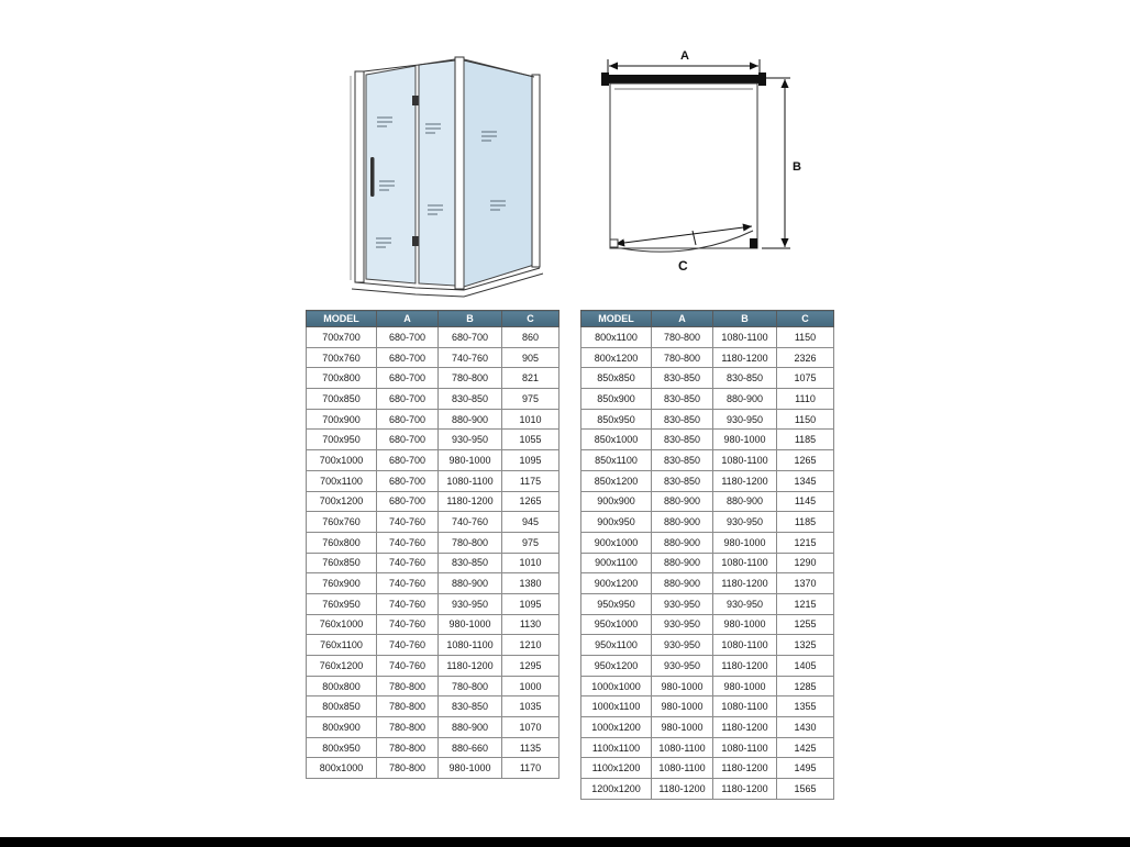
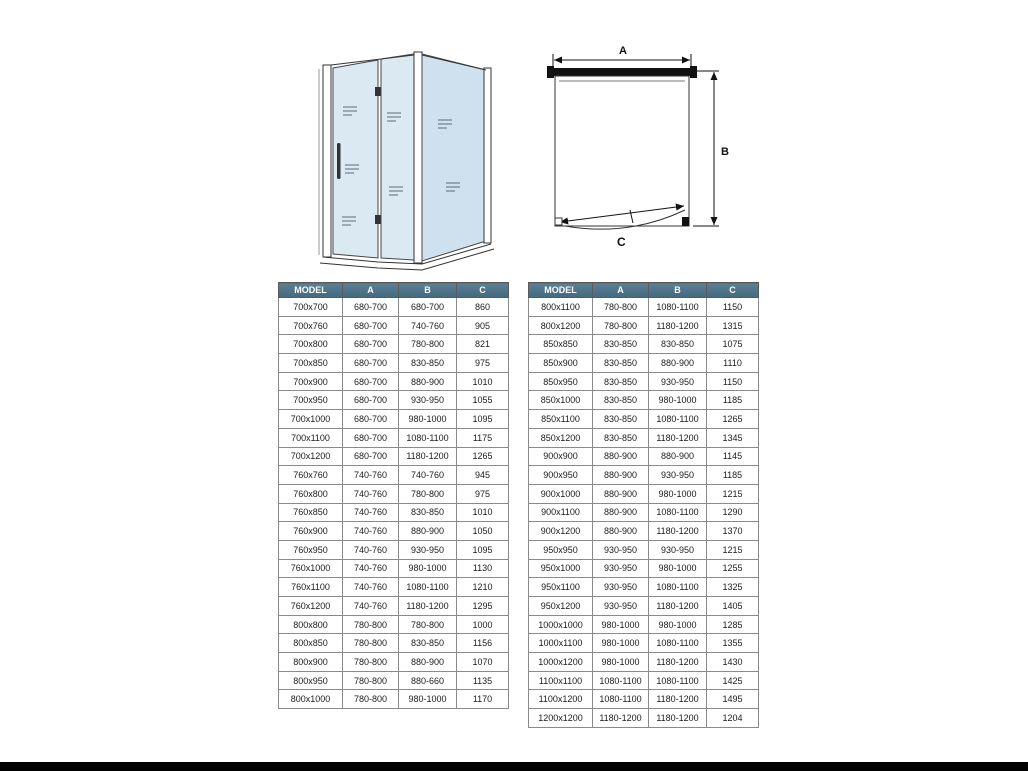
  A
  B
  C
  MODEL	A	B	C
  700x700	680-700	680-700	860
  700x760	680-700	740-760	905
  700x800	680-700	780-800	821
  700x850	680-700	830-850	975
  700x900	680-700	880-900	1010
  700x950	680-700	930-950	1055
  700x1000	680-700	980-1000	1095
  700x1100	680-700	1080-1100	1175
  700x1200	680-700	1180-1200	1265
  760x760	740-760	740-760	945
  760x800	740-760	780-800	975
  760x850	740-760	830-850	1010
- 760x900	740-760	880-900	1380
+ 760x900	740-760	880-900	1050
  760x950	740-760	930-950	1095
  760x1000	740-760	980-1000	1130
  760x1100	740-760	1080-1100	1210
  760x1200	740-760	1180-1200	1295
  800x800	780-800	780-800	1000
- 800x850	780-800	830-850	1035
+ 800x850	780-800	830-850	1156
  800x900	780-800	880-900	1070
  800x950	780-800	880-660	1135
  800x1000	780-800	980-1000	1170
  MODEL	A	B	C
  800x1100	780-800	1080-1100	1150
- 800x1200	780-800	1180-1200	2326
+ 800x1200	780-800	1180-1200	1315
  850x850	830-850	830-850	1075
  850x900	830-850	880-900	1110
  850x950	830-850	930-950	1150
  850x1000	830-850	980-1000	1185
  850x1100	830-850	1080-1100	1265
  850x1200	830-850	1180-1200	1345
  900x900	880-900	880-900	1145
  900x950	880-900	930-950	1185
  900x1000	880-900	980-1000	1215
  900x1100	880-900	1080-1100	1290
  900x1200	880-900	1180-1200	1370
  950x950	930-950	930-950	1215
  950x1000	930-950	980-1000	1255
  950x1100	930-950	1080-1100	1325
  950x1200	930-950	1180-1200	1405
  1000x1000	980-1000	980-1000	1285
  1000x1100	980-1000	1080-1100	1355
  1000x1200	980-1000	1180-1200	1430
  1100x1100	1080-1100	1080-1100	1425
  1100x1200	1080-1100	1180-1200	1495
- 1200x1200	1180-1200	1180-1200	1565
+ 1200x1200	1180-1200	1180-1200	1204
